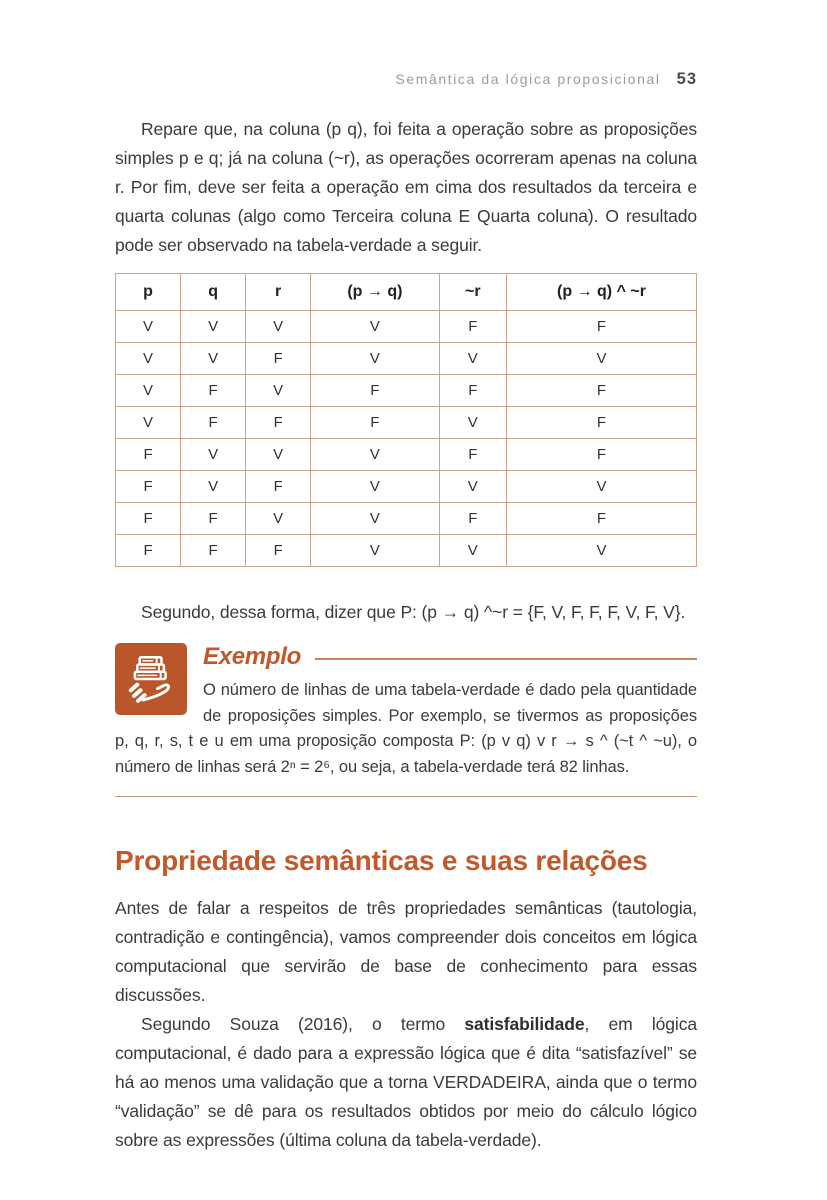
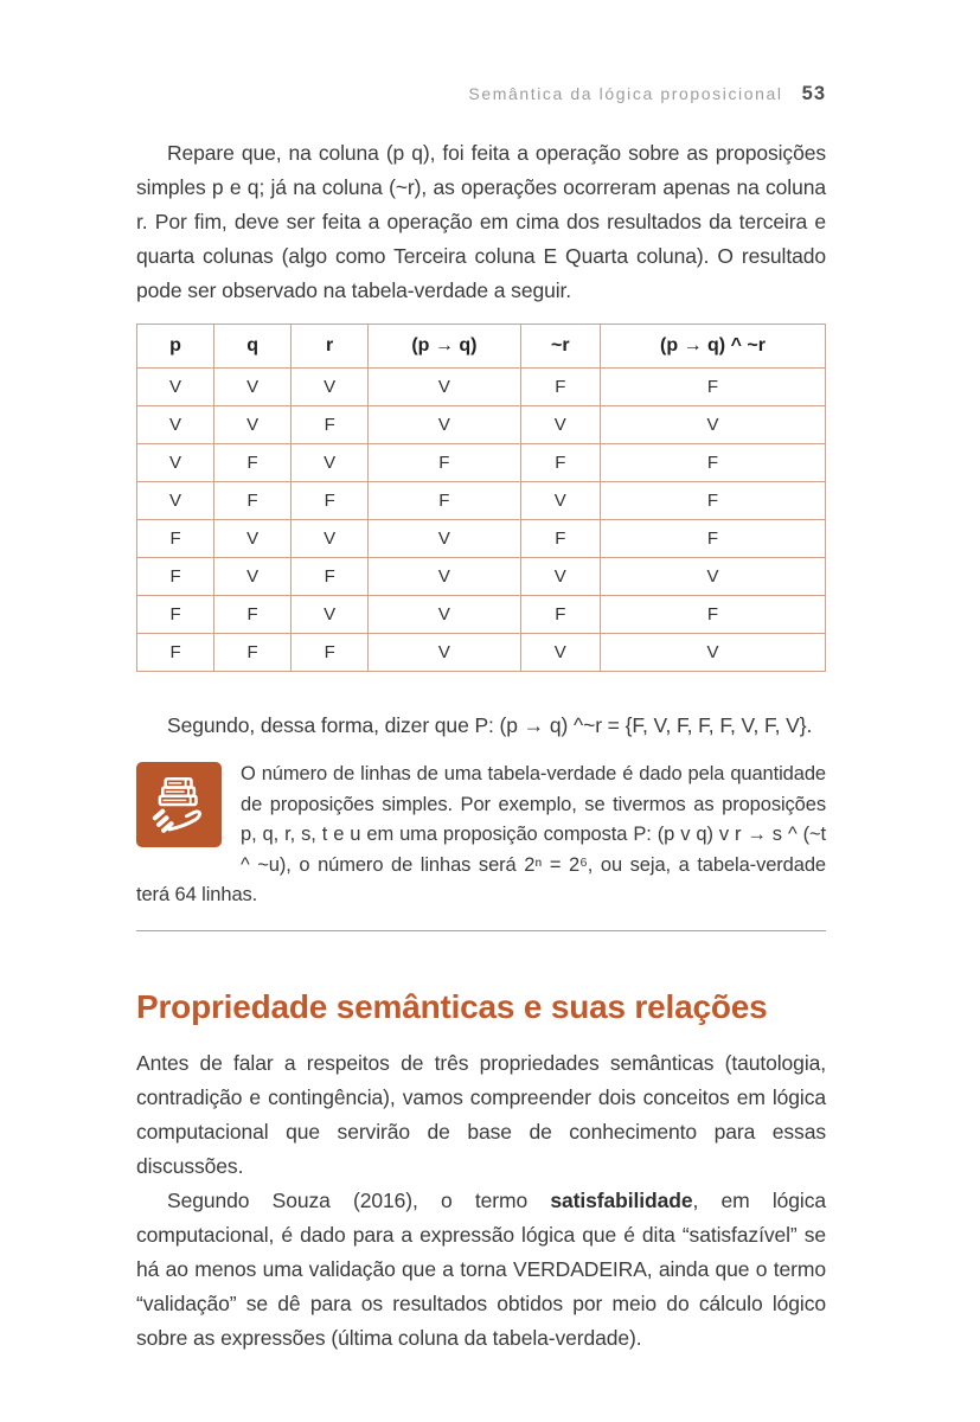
  Semântica da lógica proposicional
  53
  Repare que, na coluna (p q), foi feita a operação sobre as proposições simples p e q; já na coluna (~r), as operações ocorreram apenas na coluna r. Por fim, deve ser feita a operação em cima dos resultados da terceira e quarta colunas (algo como Terceira coluna E Quarta coluna). O resultado pode ser observado na tabela-verdade a seguir.
  p	q	r	(p → q)	~r	(p → q) ^ ~r
  V	V	V	V	F	F
  V	V	F	V	V	V
  V	F	V	F	F	F
  V	F	F	F	V	F
  F	V	V	V	F	F
  F	V	F	V	V	V
  F	F	V	V	F	F
  F	F	F	V	V	V
  Segundo, dessa forma, dizer que P: (p → q) ^~r = {F, V, F, F, F, V, F, V}.
- Exemplo
- O número de linhas de uma tabela-verdade é dado pela quantidade de proposições simples. Por exemplo, se tivermos as proposições p, q, r, s, t e u em uma proposição composta P: (p v q) v r → s ^ (~t ^ ~u), o número de linhas será 2ⁿ = 2⁶, ou seja, a tabela-verdade terá 82 linhas.
+ O número de linhas de uma tabela-verdade é dado pela quantidade de proposições simples. Por exemplo, se tivermos as proposições p, q, r, s, t e u em uma proposição composta P: (p v q) v r → s ^ (~t ^ ~u), o número de linhas será 2ⁿ = 2⁶, ou seja, a tabela-verdade terá 64 linhas.
  Propriedade semânticas e suas relações
  Antes de falar a respeitos de três propriedades semânticas (tautologia, contradição e contingência), vamos compreender dois conceitos em lógica computacional que servirão de base de conhecimento para essas discussões.
  Segundo Souza (2016), o termo satisfabilidade, em lógica computacional, é dado para a expressão lógica que é dita “satisfazível” se há ao menos uma validação que a torna VERDADEIRA, ainda que o termo “validação” se dê para os resultados obtidos por meio do cálculo lógico sobre as expressões (última coluna da tabela-verdade).
